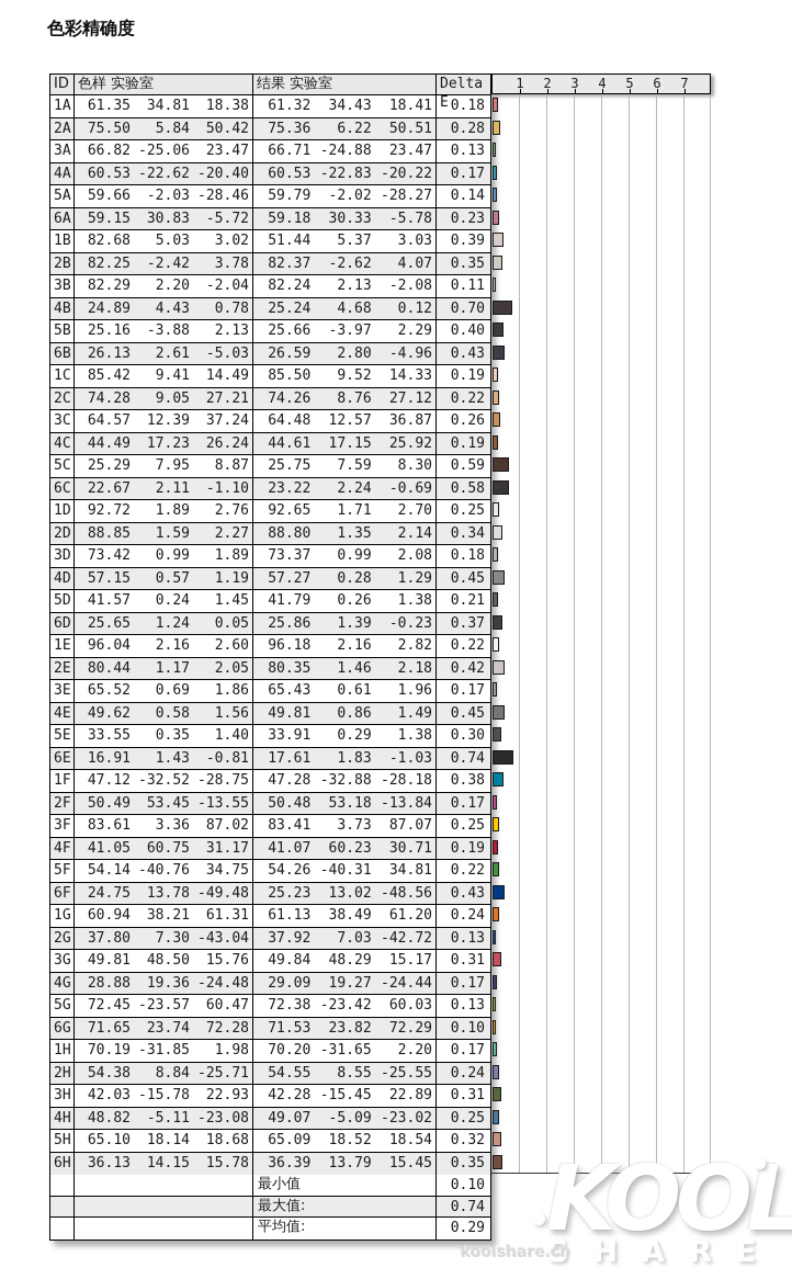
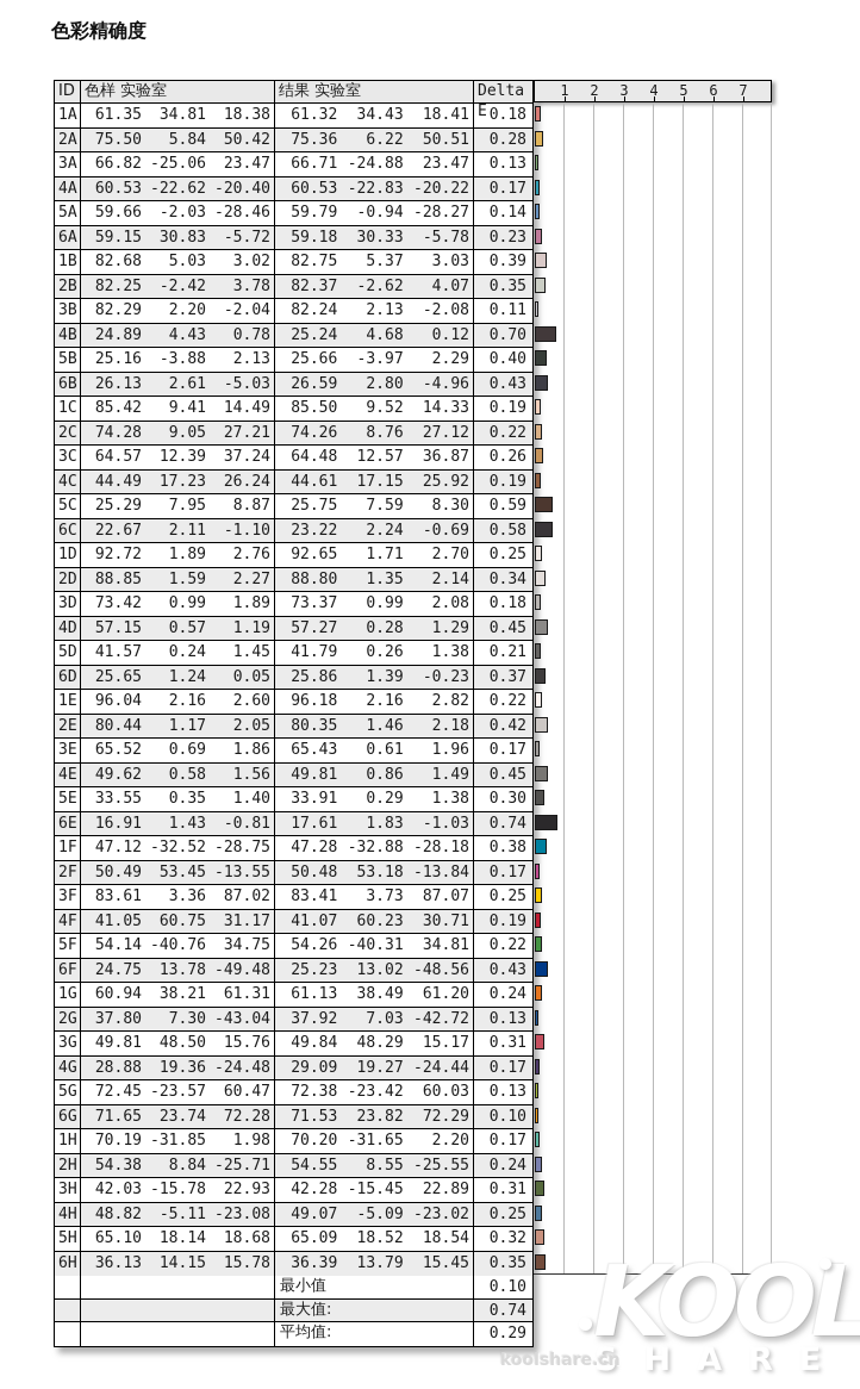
  色彩精确度
  ID
  色样 实验室
  结果 实验室
  Delta E
  1A
  61.35
  34.81
  18.38
  61.32
  34.43
  18.41
  0.18
  2A
  75.50
  5.84
  50.42
  75.36
  6.22
  50.51
  0.28
  3A
  66.82
  -25.06
  23.47
  66.71
  -24.88
  23.47
  0.13
  4A
  60.53
  -22.62
  -20.40
  60.53
  -22.83
  -20.22
  0.17
  5A
  59.66
  -2.03
  -28.46
  59.79
- -2.02
+ -0.94
  -28.27
  0.14
  6A
  59.15
  30.83
  -5.72
  59.18
  30.33
  -5.78
  0.23
  1B
  82.68
  5.03
  3.02
- 51.44
+ 82.75
  5.37
  3.03
  0.39
  2B
  82.25
  -2.42
  3.78
  82.37
  -2.62
  4.07
  0.35
  3B
  82.29
  2.20
  -2.04
  82.24
  2.13
  -2.08
  0.11
  4B
  24.89
  4.43
  0.78
  25.24
  4.68
  0.12
  0.70
  5B
  25.16
  -3.88
  2.13
  25.66
  -3.97
  2.29
  0.40
  6B
  26.13
  2.61
  -5.03
  26.59
  2.80
  -4.96
  0.43
  1C
  85.42
  9.41
  14.49
  85.50
  9.52
  14.33
  0.19
  2C
  74.28
  9.05
  27.21
  74.26
  8.76
  27.12
  0.22
  3C
  64.57
  12.39
  37.24
  64.48
  12.57
  36.87
  0.26
  4C
  44.49
  17.23
  26.24
  44.61
  17.15
  25.92
  0.19
  5C
  25.29
  7.95
  8.87
  25.75
  7.59
  8.30
  0.59
  6C
  22.67
  2.11
  -1.10
  23.22
  2.24
  -0.69
  0.58
  1D
  92.72
  1.89
  2.76
  92.65
  1.71
  2.70
  0.25
  2D
  88.85
  1.59
  2.27
  88.80
  1.35
  2.14
  0.34
  3D
  73.42
  0.99
  1.89
  73.37
  0.99
  2.08
  0.18
  4D
  57.15
  0.57
  1.19
  57.27
  0.28
  1.29
  0.45
  5D
  41.57
  0.24
  1.45
  41.79
  0.26
  1.38
  0.21
  6D
  25.65
  1.24
  0.05
  25.86
  1.39
  -0.23
  0.37
  1E
  96.04
  2.16
  2.60
  96.18
  2.16
  2.82
  0.22
  2E
  80.44
  1.17
  2.05
  80.35
  1.46
  2.18
  0.42
  3E
  65.52
  0.69
  1.86
  65.43
  0.61
  1.96
  0.17
  4E
  49.62
  0.58
  1.56
  49.81
  0.86
  1.49
  0.45
  5E
  33.55
  0.35
  1.40
  33.91
  0.29
  1.38
  0.30
  6E
  16.91
  1.43
  -0.81
  17.61
  1.83
  -1.03
  0.74
  1F
  47.12
  -32.52
  -28.75
  47.28
  -32.88
  -28.18
  0.38
  2F
  50.49
  53.45
  -13.55
  50.48
  53.18
  -13.84
  0.17
  3F
  83.61
  3.36
  87.02
  83.41
  3.73
  87.07
  0.25
  4F
  41.05
  60.75
  31.17
  41.07
  60.23
  30.71
  0.19
  5F
  54.14
  -40.76
  34.75
  54.26
  -40.31
  34.81
  0.22
  6F
  24.75
  13.78
  -49.48
  25.23
  13.02
  -48.56
  0.43
  1G
  60.94
  38.21
  61.31
  61.13
  38.49
  61.20
  0.24
  2G
  37.80
  7.30
  -43.04
  37.92
  7.03
  -42.72
  0.13
  3G
  49.81
  48.50
  15.76
  49.84
  48.29
  15.17
  0.31
  4G
  28.88
  19.36
  -24.48
  29.09
  19.27
  -24.44
  0.17
  5G
  72.45
  -23.57
  60.47
  72.38
  -23.42
  60.03
  0.13
  6G
  71.65
  23.74
  72.28
  71.53
  23.82
  72.29
  0.10
  1H
  70.19
  -31.85
  1.98
  70.20
  -31.65
  2.20
  0.17
  2H
  54.38
  8.84
  -25.71
  54.55
  8.55
  -25.55
  0.24
  3H
  42.03
  -15.78
  22.93
  42.28
  -15.45
  22.89
  0.31
  4H
  48.82
  -5.11
  -23.08
  49.07
  -5.09
  -23.02
  0.25
  5H
  65.10
  18.14
  18.68
  65.09
  18.52
  18.54
  0.32
  6H
  36.13
  14.15
  15.78
  36.39
  13.79
  15.45
  0.35
  最小值
  0.10
  最大值:
  0.74
  平均值:
  0.29
  1
  2
  3
  4
  5
  6
  7
  KOOL
  SHARE
  koolshare.cn
